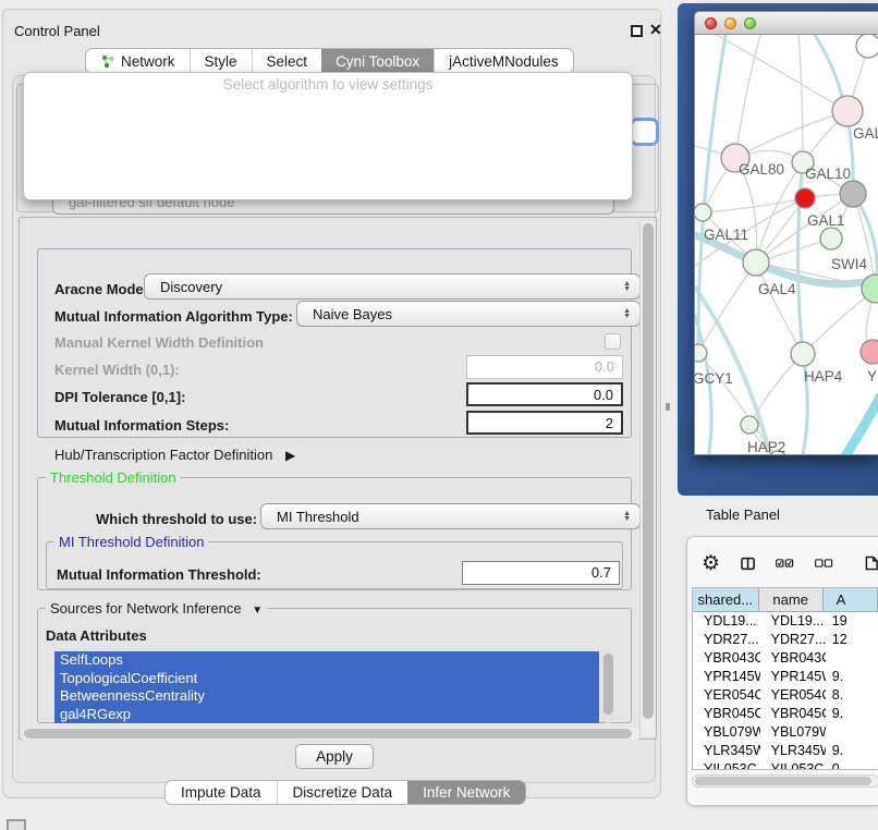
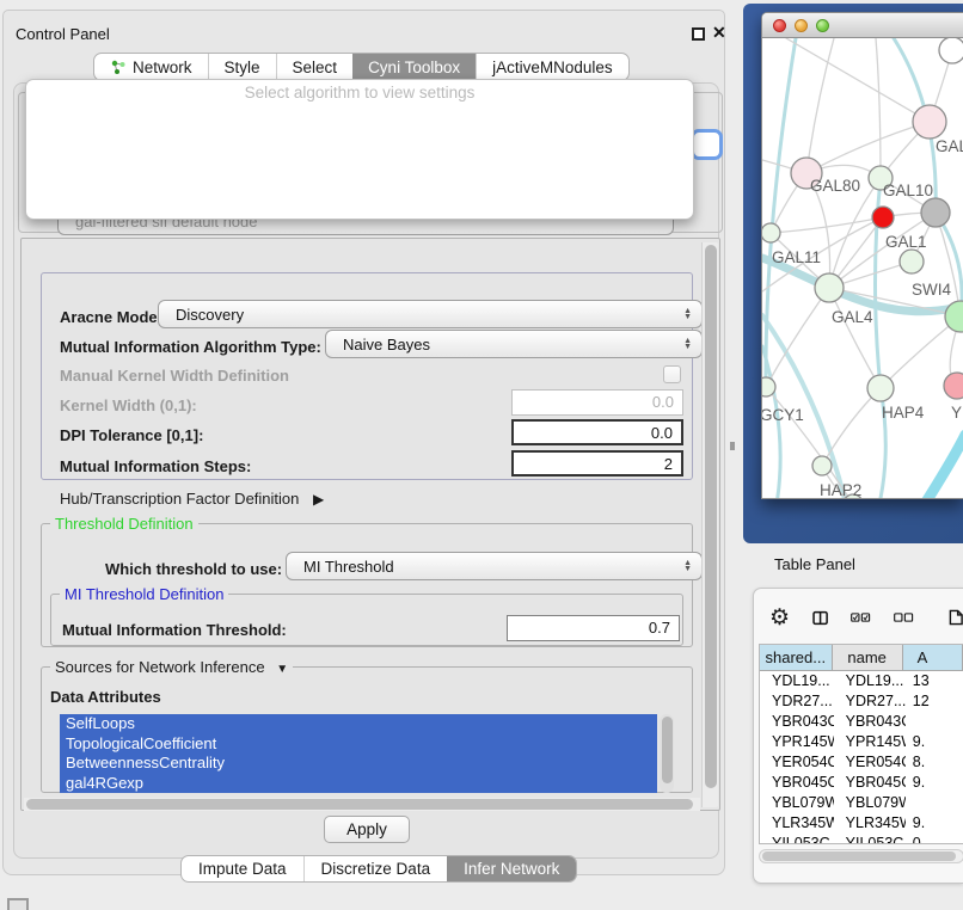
  Control Panel
  ✕
  Network
  Style
  Select
  Cyni Toolbox
  jActiveMNodules
  gal-filtered sif default node
  Select algorithm to view settings
  Aracne Mode
  Discovery
  Mutual Information Algorithm Type:
  Naive Bayes
  Manual Kernel Width Definition
  Kernel Width (0,1):
  0.0
  DPI Tolerance [0,1]:
  0.0
  Mutual Information Steps:
  2
  Hub/Transcription Factor Definition ▶
  Threshold Definition
  Which threshold to use:
  MI Threshold
  MI Threshold Definition
  Mutual Information Threshold:
  0.7
  Sources for Network Inference ▼
  Data Attributes
  SelfLoops
  TopologicalCoefficient
  BetweennessCentrality
  gal4RGexp
  Apply
  Impute Data
  Discretize Data
  Infer Network
  GAL80
  GAL10
  GAL1
  GAL11
  SWI4
  GAL4
  GCY1
  HAP4
  Y
  HAP2
  Table Panel
  ⚙
  shared...
  name
  A
  YDL19...
  YDL19...
- 19
+ 13
  YDR27...
  YDR27...
  12
  YBR043C
  YBR043
  YPR145
  YPR145
  9.
  YER054C
  YER054
  8.
  YBR045C
  YBR045
  9.
  YBL079W
  YBL079
  YLR345W
  YLR345
  9.
